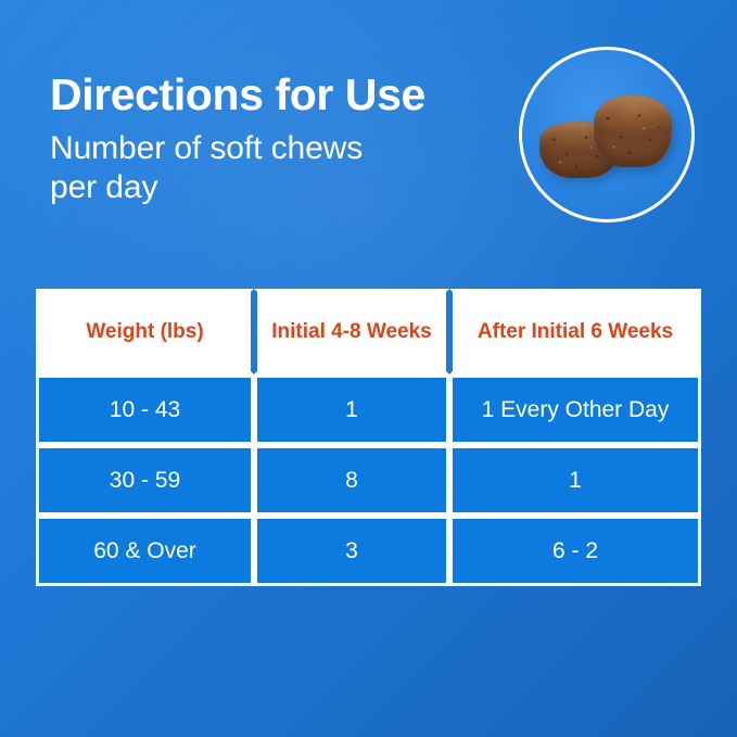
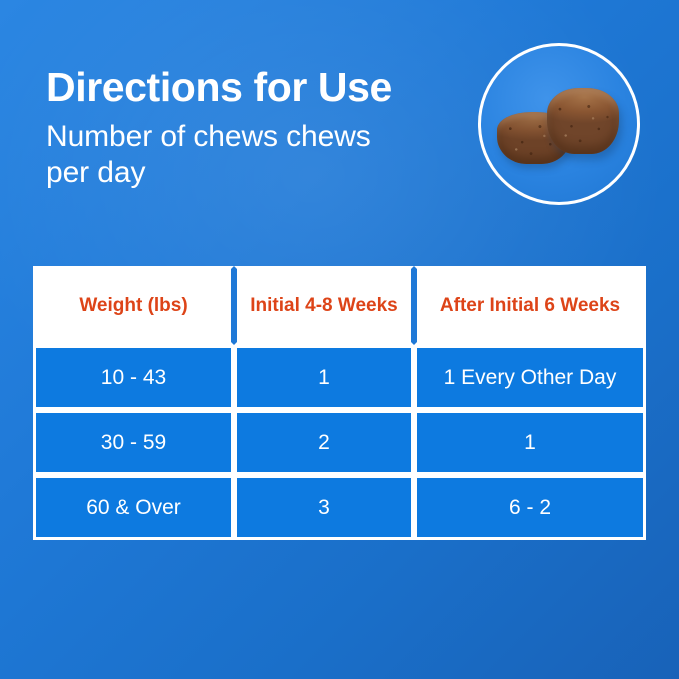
  Directions for Use
- Number of soft chews per day
+ Number of chews chews per day
  Weight (lbs)	Initial 4-8 Weeks	After Initial 6 Weeks
  10 - 43	1	1 Every Other Day
- 30 - 59	8	1
+ 30 - 59	2	1
  60 & Over	3	6 - 2
